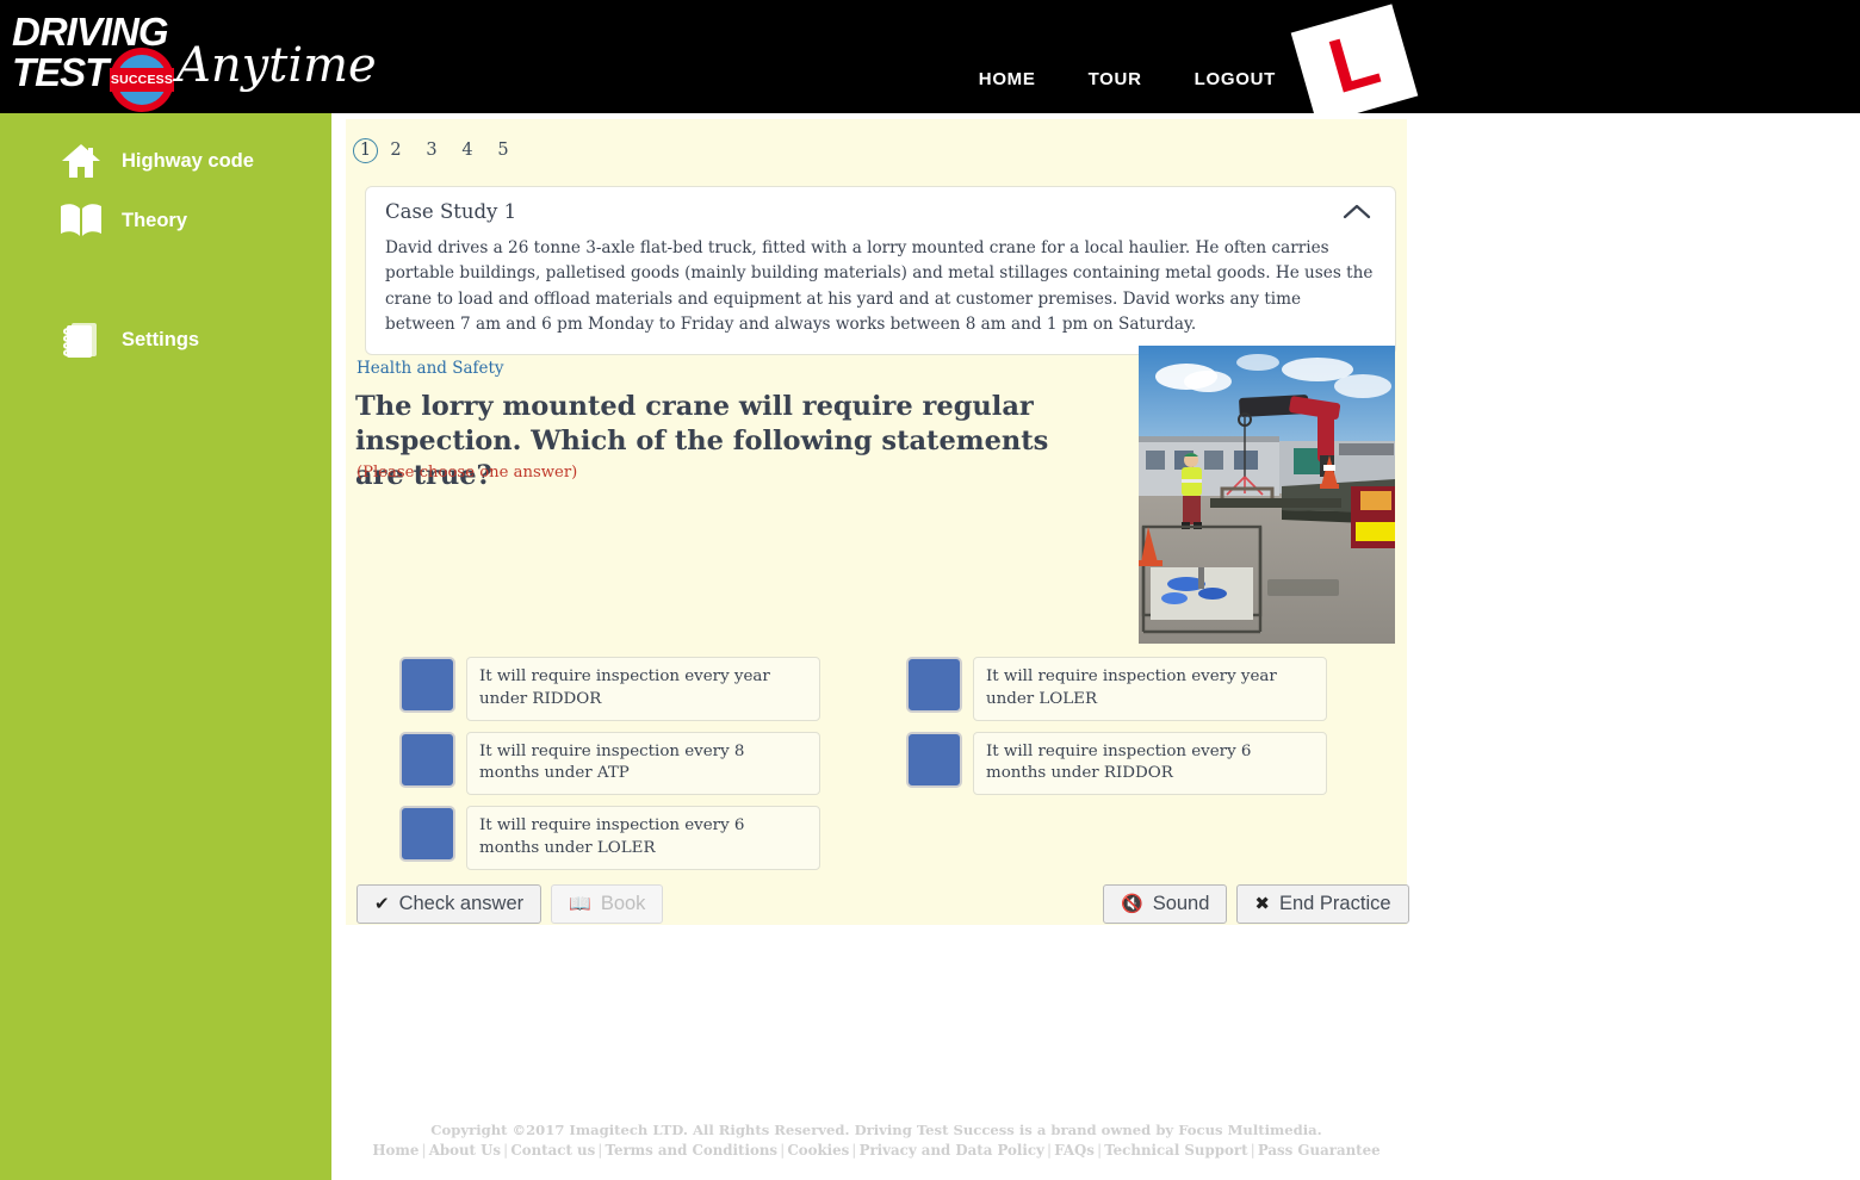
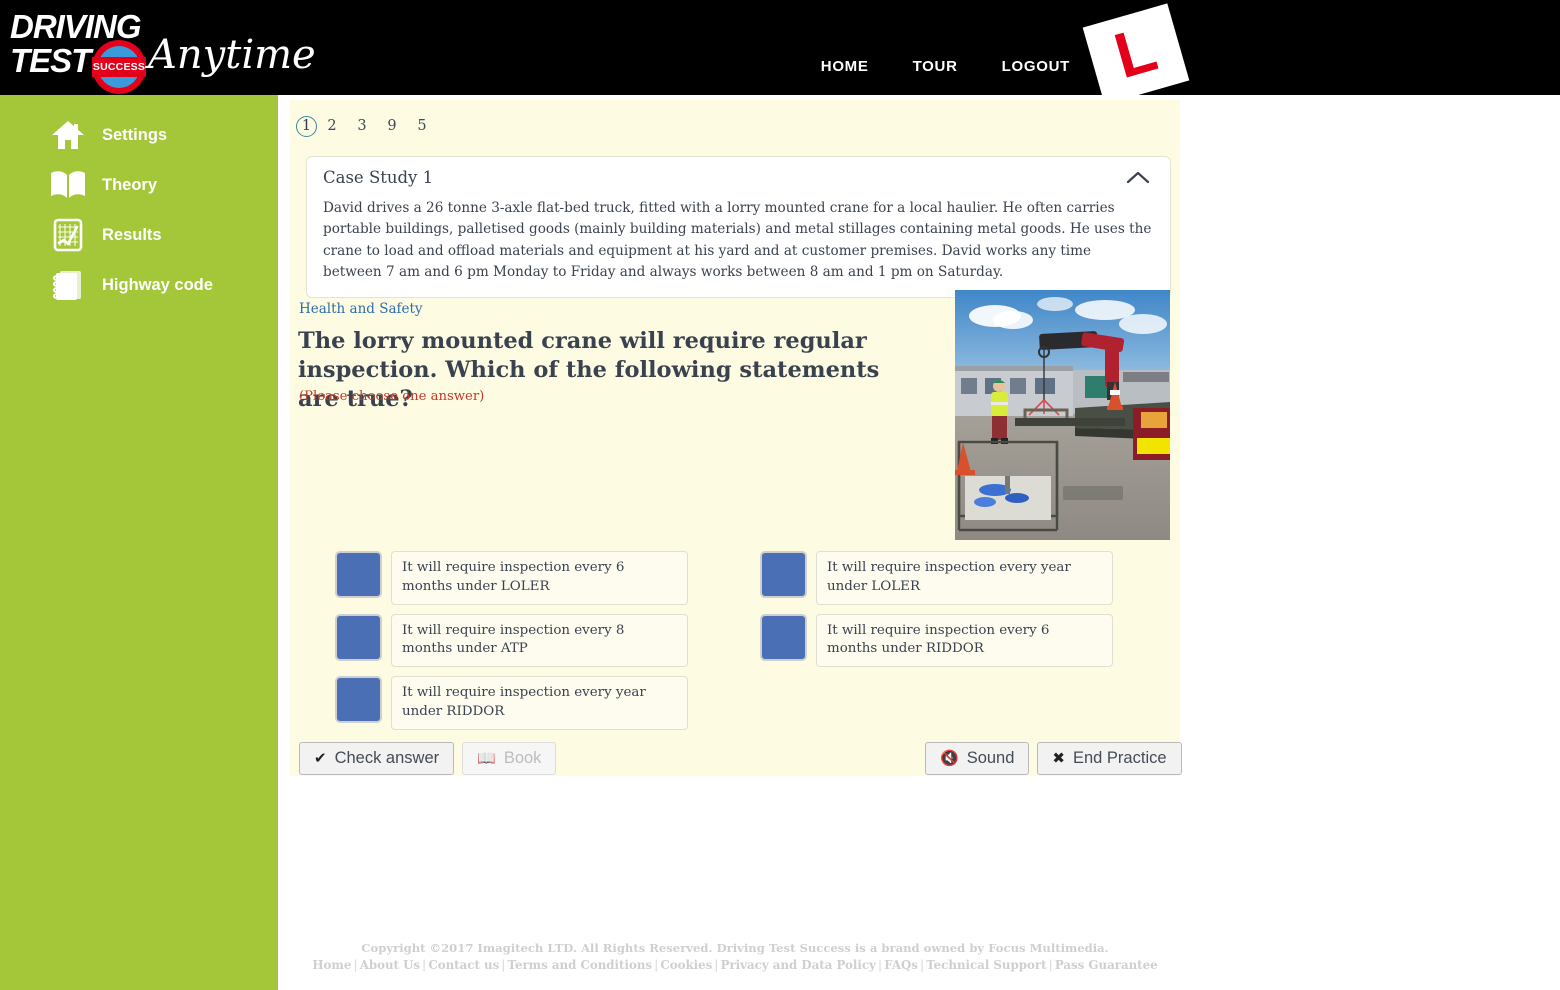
  DRIVING
  TEST
  SUCCESS
  Anytime
  HOME
  TOUR
  LOGOUT
- Highway code
+ Settings
  Theory
+ Results
- Settings
+ Highway code
  1
  2
  3
- 4
+ 9
  5
  Case Study 1
  David drives a 26 tonne 3-axle flat-bed truck, fitted with a lorry mounted crane for a local haulier. He often carries portable buildings, palletised goods (mainly building materials) and metal stillages containing metal goods. He uses the crane to load and offload materials and equipment at his yard and at customer premises. David works any time between 7 am and 6 pm Monday to Friday and always works between 8 am and 1 pm on Saturday.
  Health and Safety
  The lorry mounted crane will require regular inspection. Which of the following statements are true?
  (Please choose one answer)
- It will require inspection every year under RIDDOR
+ It will require inspection every 6 months under LOLER
  It will require inspection every 8 months under ATP
- It will require inspection every 6 months under LOLER
+ It will require inspection every year under RIDDOR
  It will require inspection every year under LOLER
  It will require inspection every 6 months under RIDDOR
  ✔
  Check answer
  📖
  Book
  🔇
  Sound
  ✖
  End Practice
  Copyright ©2017 Imagitech LTD. All Rights Reserved. Driving Test Success is a brand owned by Focus Multimedia.
  Home | About Us | Contact us | Terms and Conditions | Cookies | Privacy and Data Policy FAQs | Technical Support | Pass Guarantee
